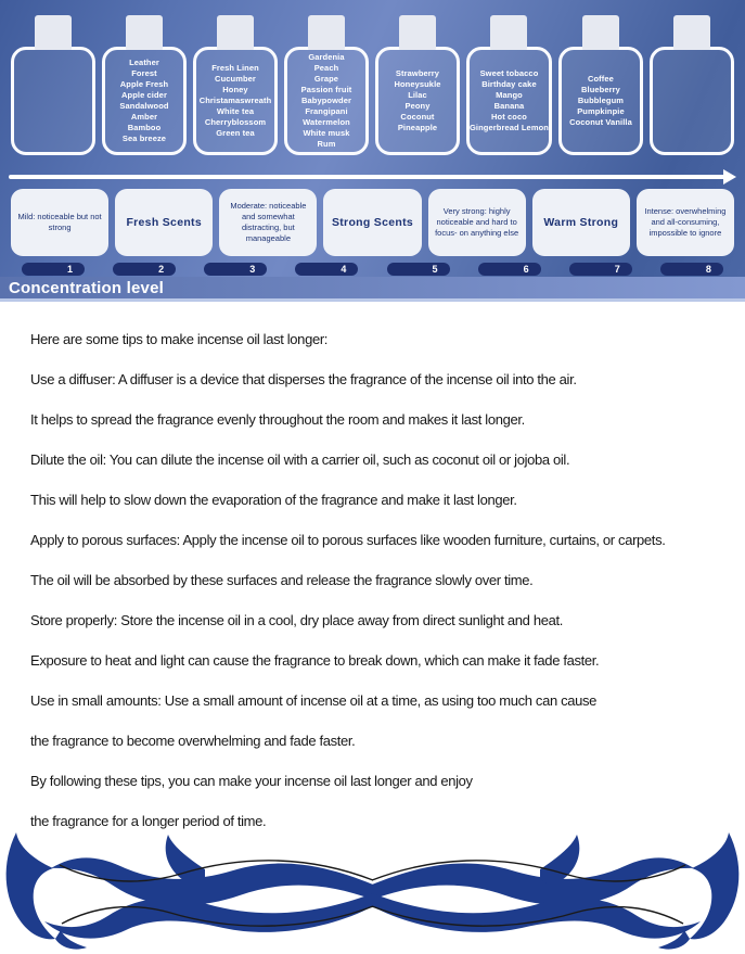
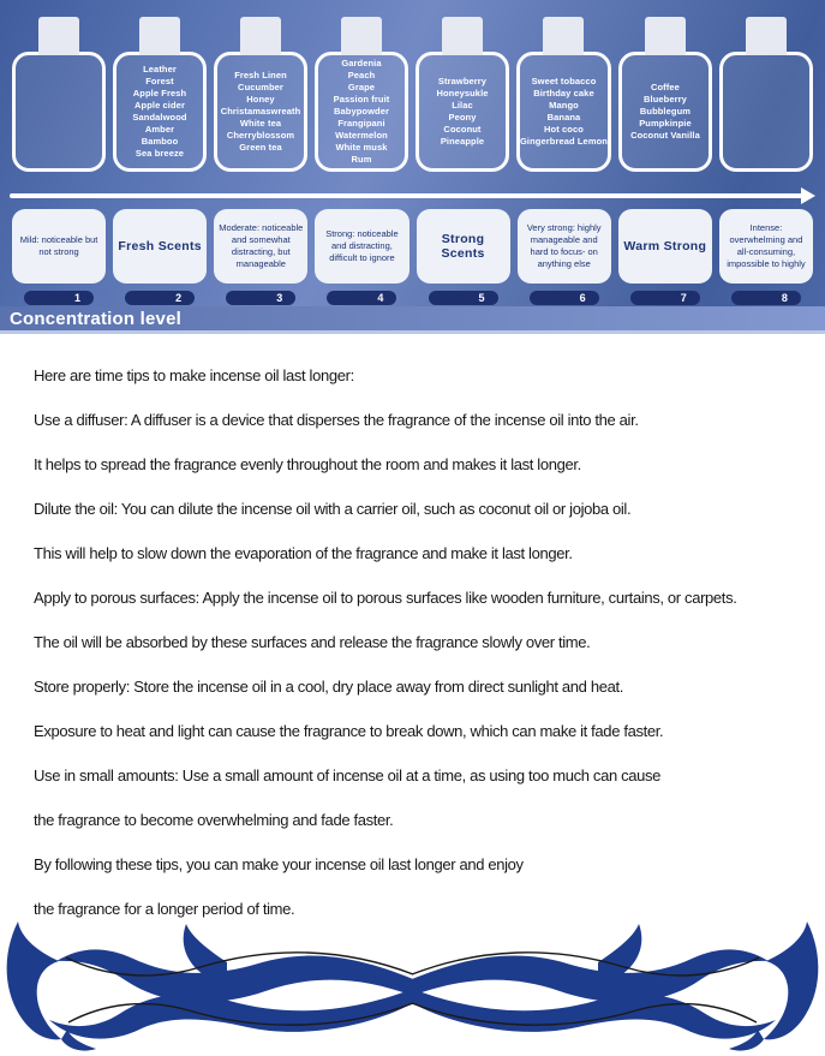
  Leather
  Forest
  Apple Fresh
  Apple cider
  Sandalwood
  Amber
  Bamboo
  Sea breeze
  Fresh Linen
  Cucumber
  Honey
  Christamaswreath
  White tea
  Cherryblossom
  Green tea
  Gardenia
  Peach
  Grape
  Passion fruit
  Babypowder
  Frangipani
  Watermelon
  White musk
  Rum
  Strawberry
  Honeysukle
  Lilac
  Peony
  Coconut
  Pineapple
  Sweet tobacco
  Birthday cake
  Mango
  Banana
  Hot coco
  Gingerbread Lemon
  Coffee
  Blueberry
  Bubblegum
  Pumpkinpie
  Coconut Vanilla
  Mild: noticeable but not strong
  Fresh Scents
  Moderate: noticeable and somewhat distracting, but manageable
+ Strong: noticeable and distracting, difficult to ignore
  Strong Scents
- Very strong: highly noticeable and hard to focus- on anything else
+ Very strong: highly manageable and hard to focus- on anything else
  Warm Strong
- Intense: overwhelming and all-consuming, impossible to ignore
+ Intense: overwhelming and all-consuming, impossible to highly
  1
  2
  3
  4
  5
  6
  7
  8
  Concentration level
- Here are some tips to make incense oil last longer:
+ Here are time tips to make incense oil last longer:
  Use a diffuser: A diffuser is a device that disperses the fragrance of the incense oil into the air.
  It helps to spread the fragrance evenly throughout the room and makes it last longer.
  Dilute the oil: You can dilute the incense oil with a carrier oil, such as coconut oil or jojoba oil.
  This will help to slow down the evaporation of the fragrance and make it last longer.
  Apply to porous surfaces: Apply the incense oil to porous surfaces like wooden furniture, curtains, or carpets.
  The oil will be absorbed by these surfaces and release the fragrance slowly over time.
  Store properly: Store the incense oil in a cool, dry place away from direct sunlight and heat.
  Exposure to heat and light can cause the fragrance to break down, which can make it fade faster.
  Use in small amounts: Use a small amount of incense oil at a time, as using too much can cause
  the fragrance to become overwhelming and fade faster.
  By following these tips, you can make your incense oil last longer and enjoy
  the fragrance for a longer period of time.
